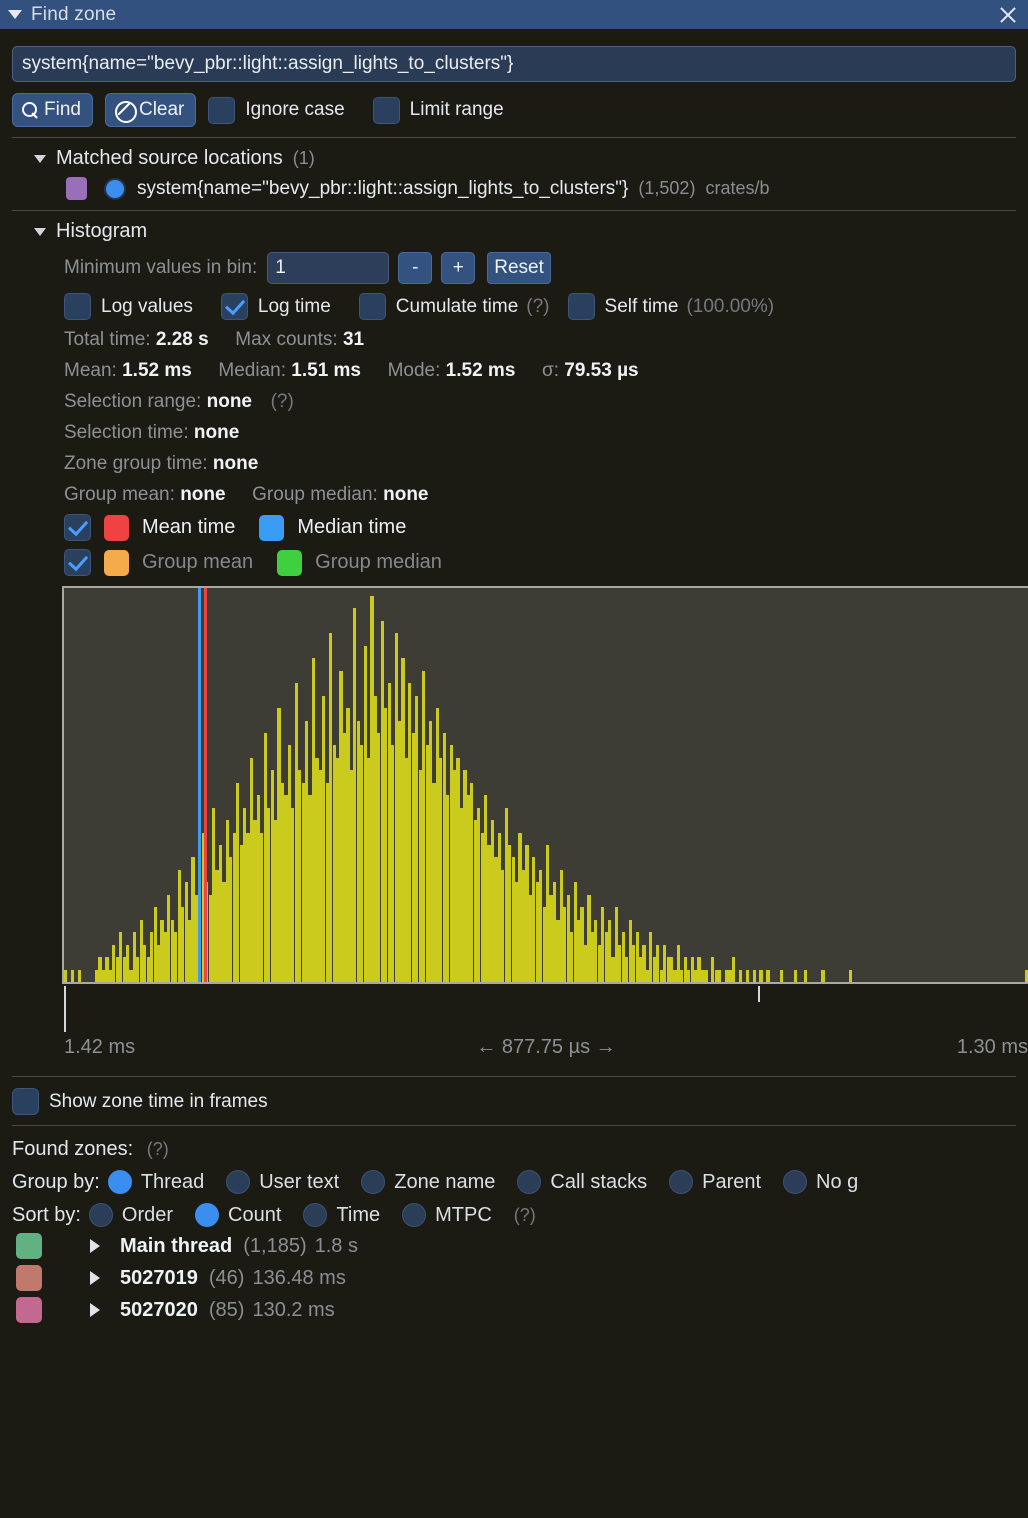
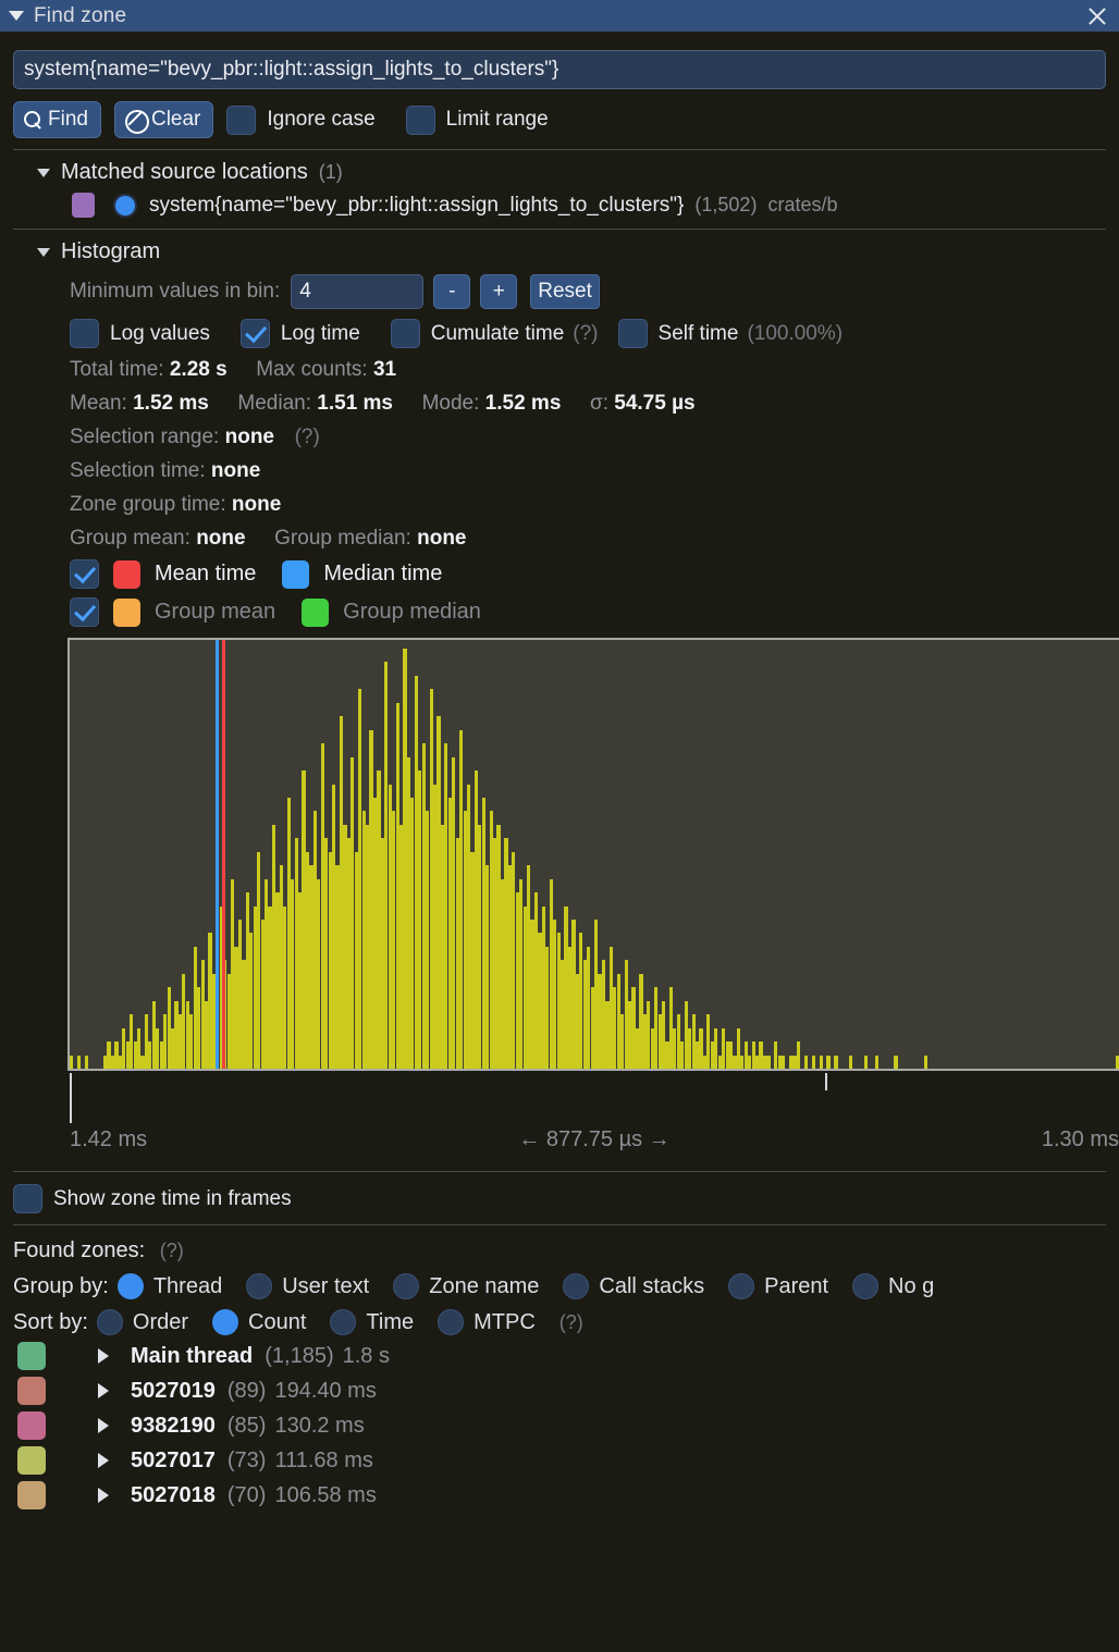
  Find zone
  system{name="bevy_pbr::light::assign_lights_to_clusters"}
  Find
  Clear
  Ignore case
  Limit range
  Matched source locations
  (1)
  system{name="bevy_pbr::light::assign_lights_to_clusters"}
  (1,502)
  crates/b
  Histogram
  Minimum values in bin:
- 1
+ 4
  -
  +
  Reset
  Log values
  Log time
  Cumulate time
  (?)
  Self time
  (100.00%)
  Total time: 2.28 s Max counts: 31
- Mean: 1.52 ms Median: 1.51 ms Mode: 1.52 ms σ: 79.53 µs
+ Mean: 1.52 ms Median: 1.51 ms Mode: 1.52 ms σ: 54.75 µs
  Selection range: none (?)
  Selection time: none
  Zone group time: none
  Group mean: none Group median: none
  Mean time
  Median time
  Group mean
  Group median
  1.42 ms
  ← 877.75 µs →
  1.30 ms
  Show zone time in frames
  Found zones: (?)
  Group by:
  Thread
  User text
  Zone name
  Call stacks
  Parent
  No g
  Sort by:
  Order
  Count
  Time
  MTPC
  (?)
  Main thread
  (1,185)
  1.8 s
  5027019
- (46)
+ (89)
- 136.48 ms
+ 194.40 ms
- 5027020
+ 9382190
  (85)
  130.2 ms
+ 5027017
+ (73)
+ 111.68 ms
+ 5027018
+ (70)
+ 106.58 ms
